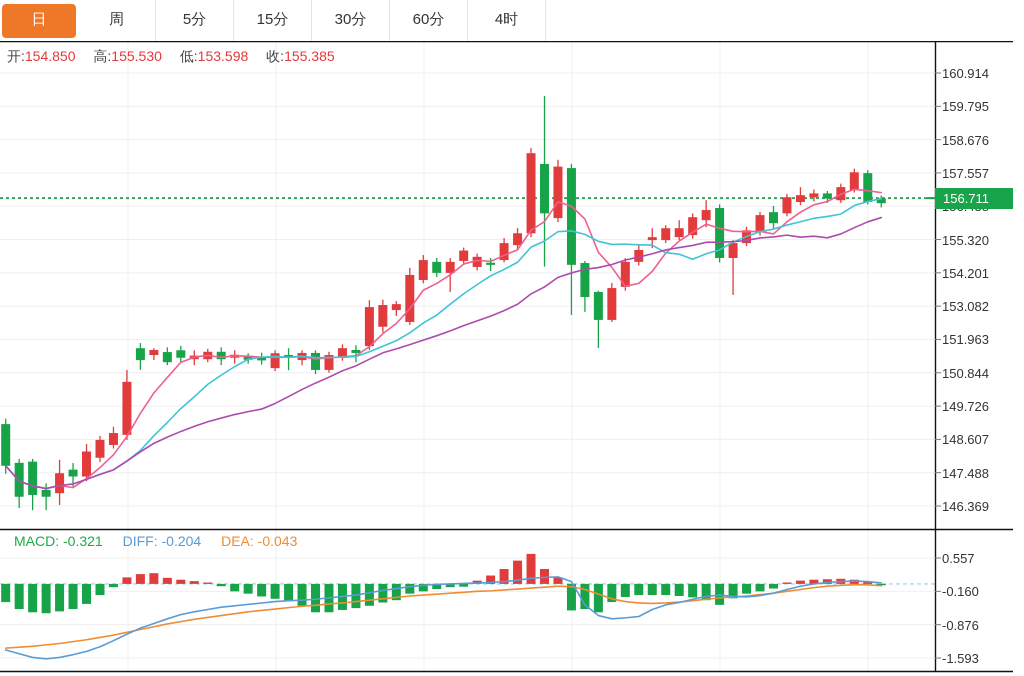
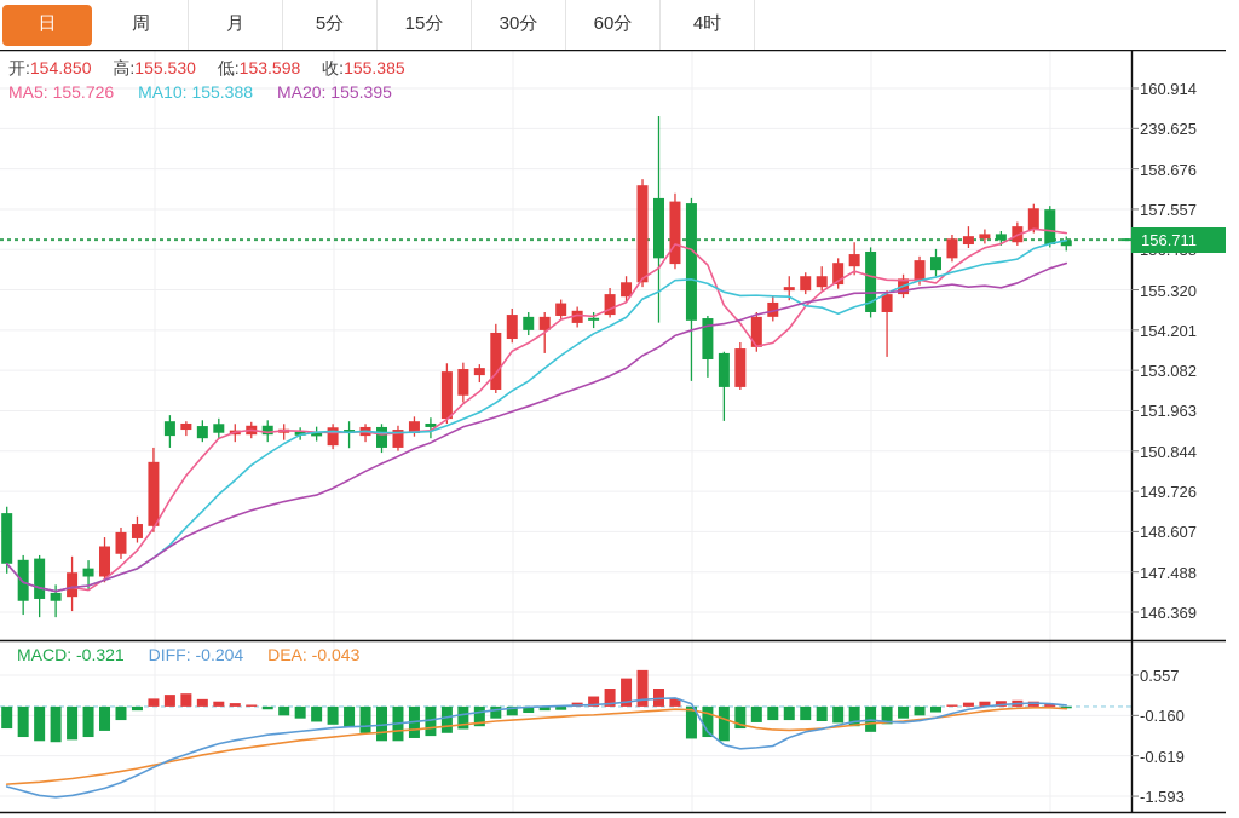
  日
  周
+ 月
  5分
  15分
  30分
  60分
  4时
  开:154.850 高:155.530 低:153.598 收:155.385
+ MA5: 155.726 MA10: 155.388 MA20: 155.395
  MACD: -0.321 DIFF: -0.204 DEA: -0.043
  160.914
- 159.795
+ 239.625
  158.676
  157.557
  155.320
  154.201
  153.082
  151.963
  150.844
  149.726
  148.607
  147.488
  146.369
  156.711
  0.557
  -0.160
- -0.876
+ -0.619
  -1.593
